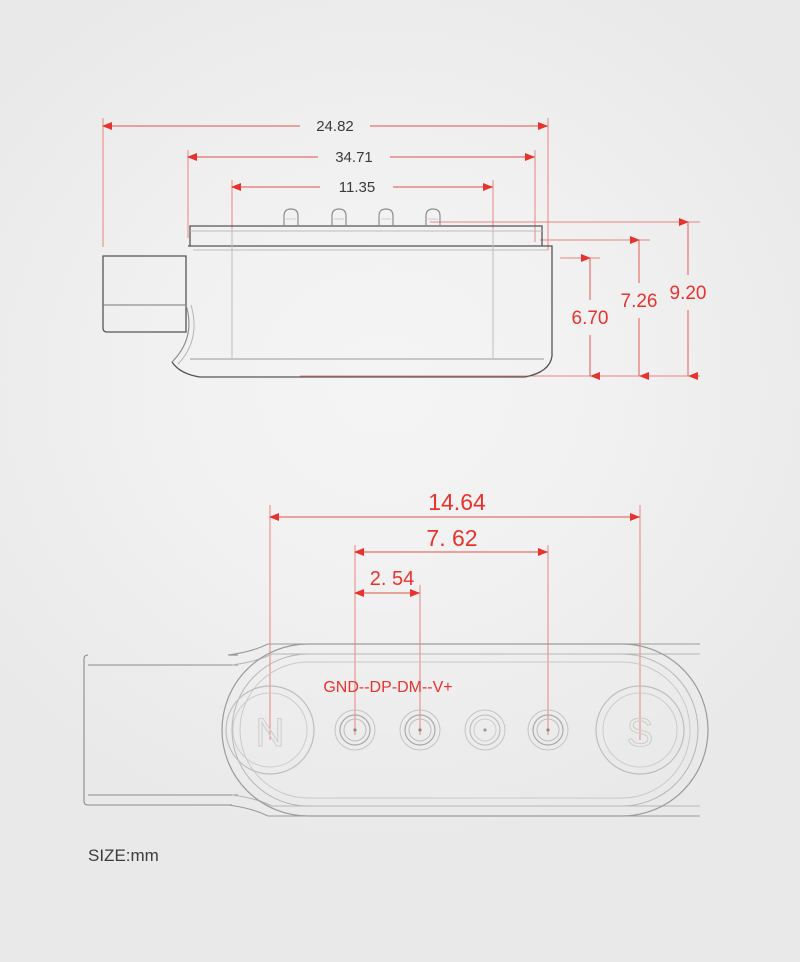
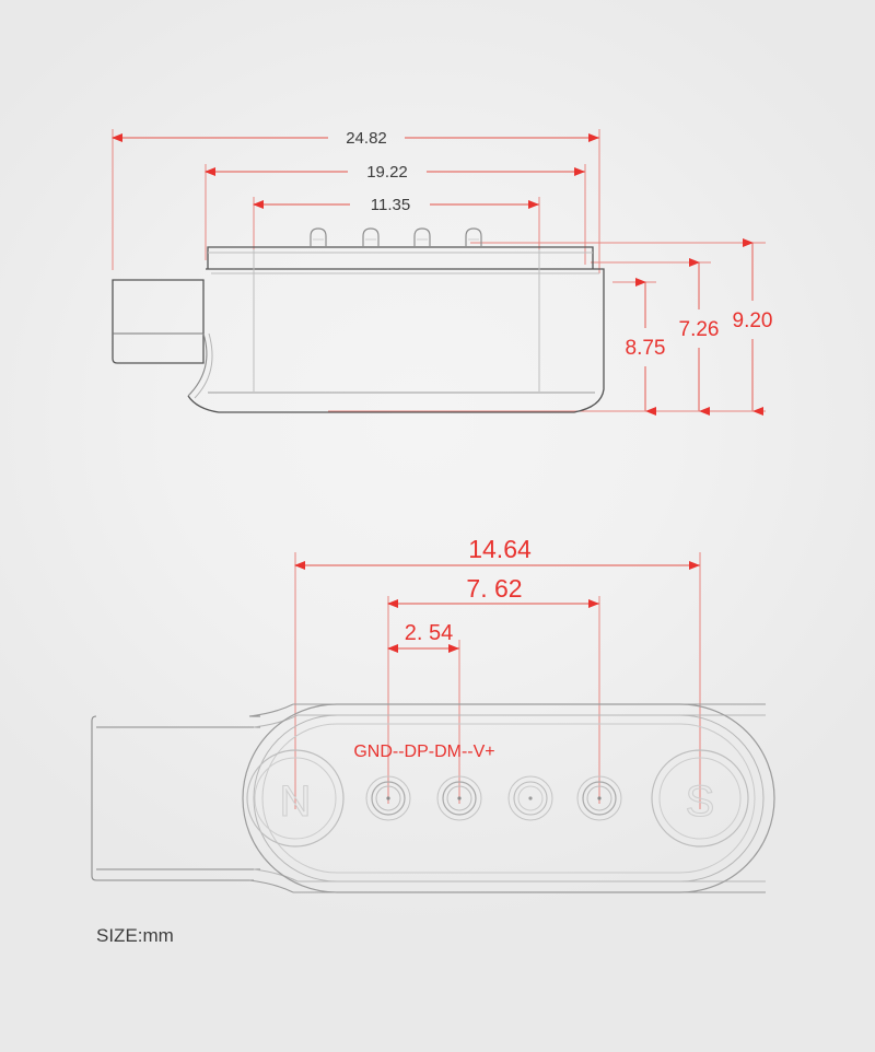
  24.82
- 34.71
+ 19.22
  11.35
- 6.70
+ 8.75
  7.26
  9.20
  14.64
  7. 62
  2. 54
  N
  S
  GND--DP-DM--V+
  SIZE:mm
